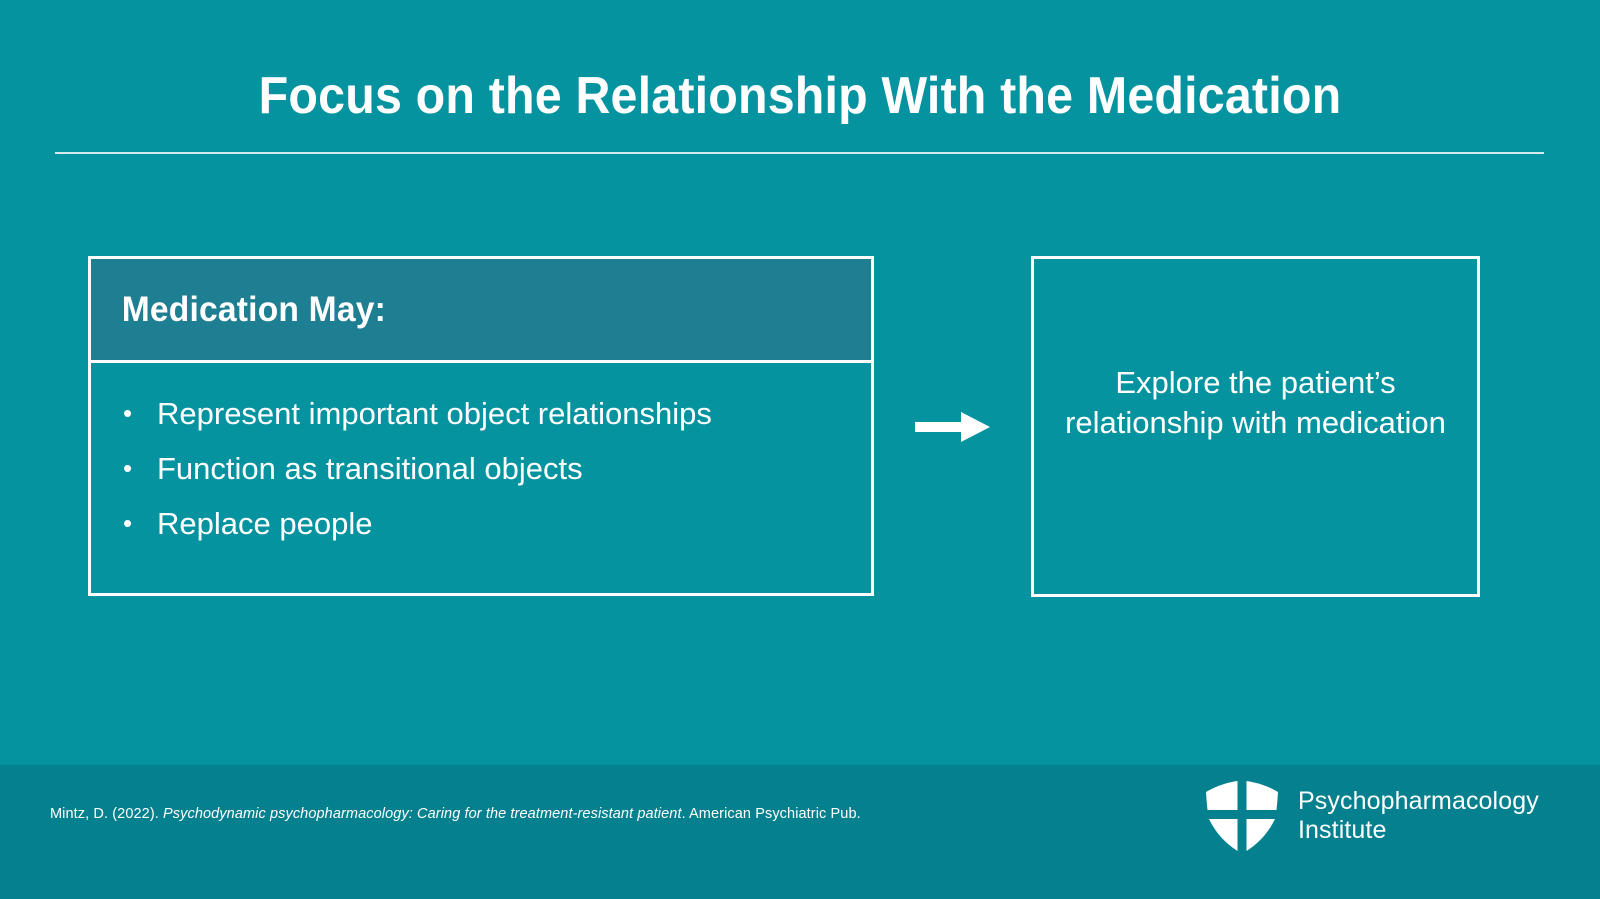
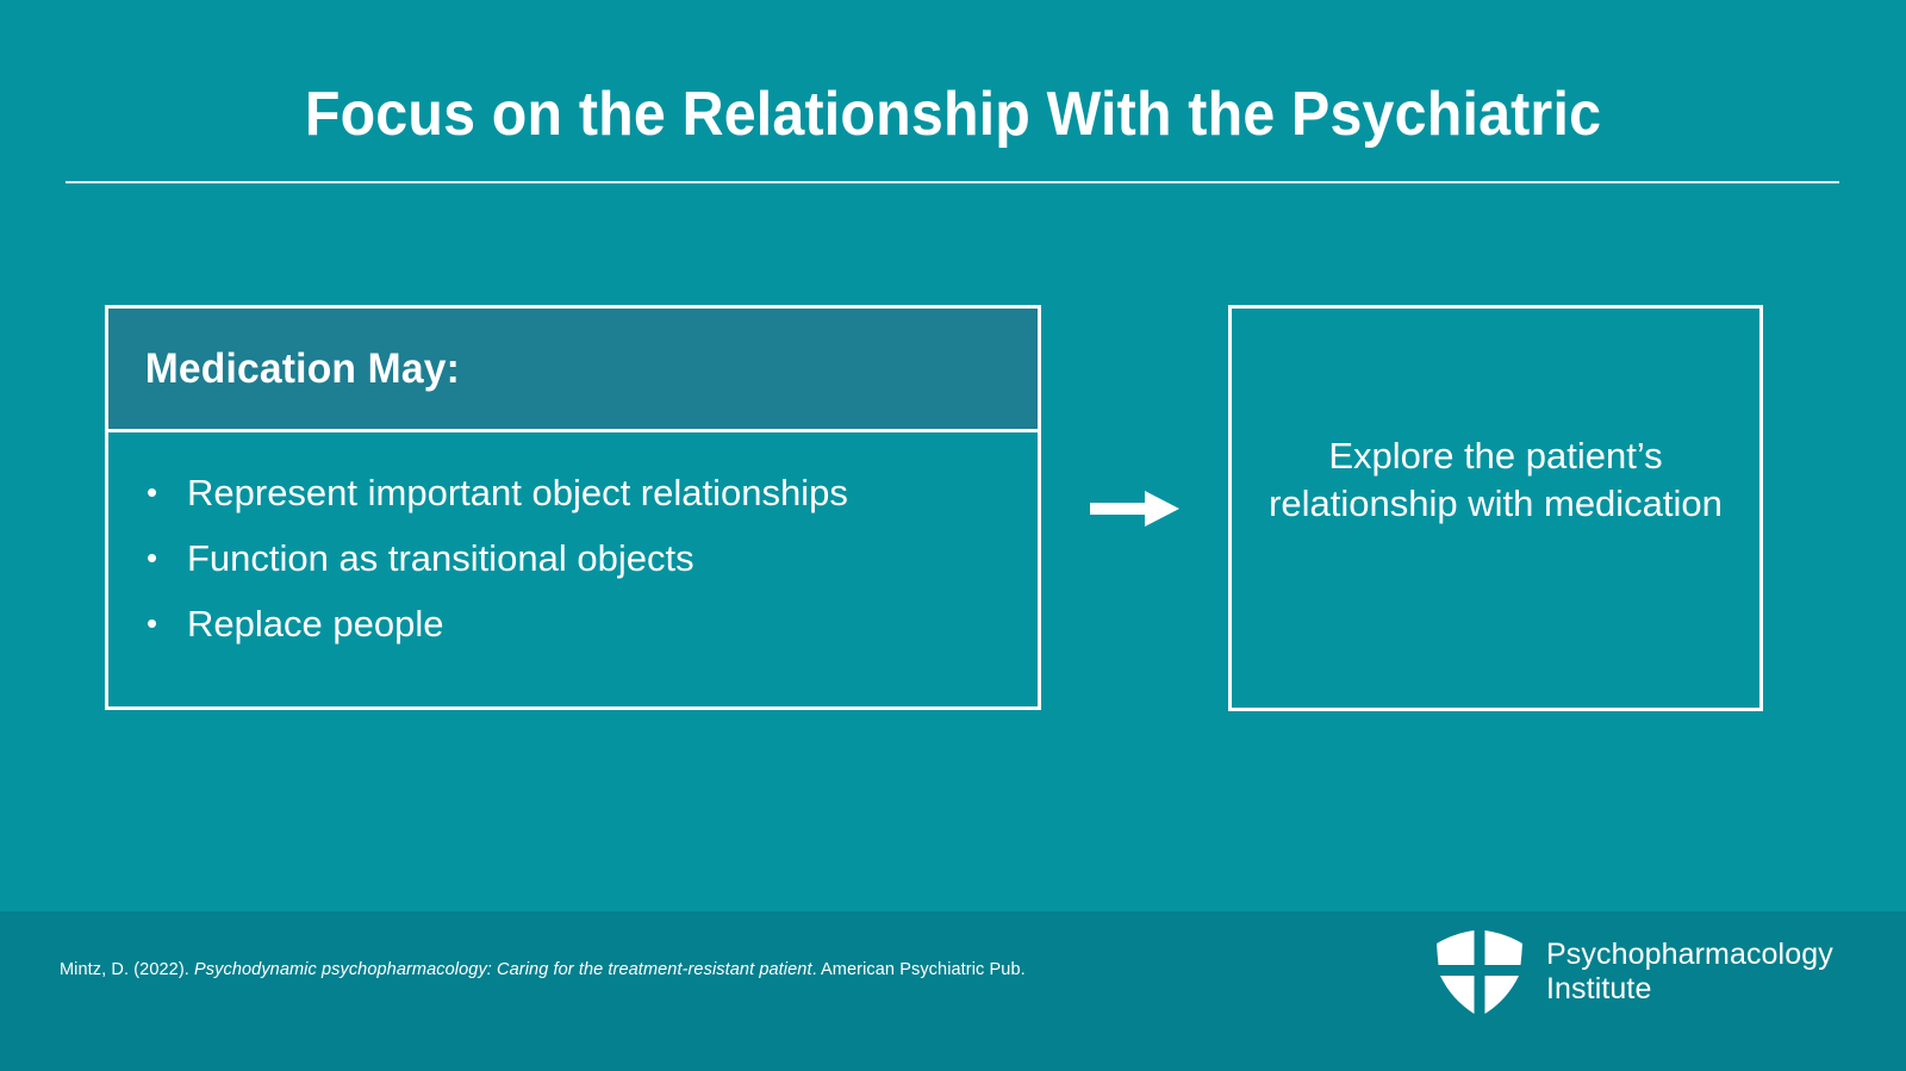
- Focus on the Relationship With the Medication
+ Focus on the Relationship With the Psychiatric
  Medication May:
  •
  Represent important object relationships
  •
  Function as transitional objects
  •
  Replace people
  Explore the patient’s relationship with medication
  Mintz, D. (2022). Psychodynamic psychopharmacology: Caring for the treatment-resistant patient. American Psychiatric Pub.
  Psychopharmacology
  Institute
